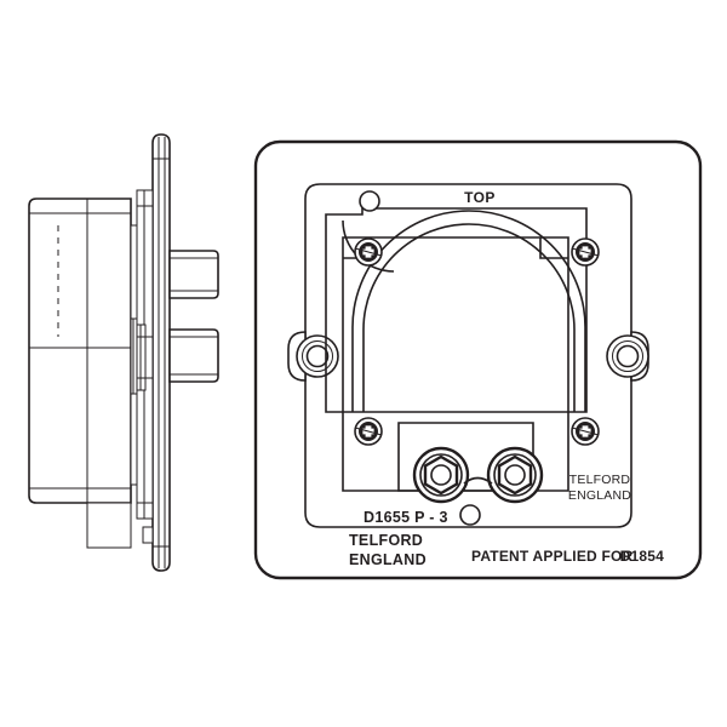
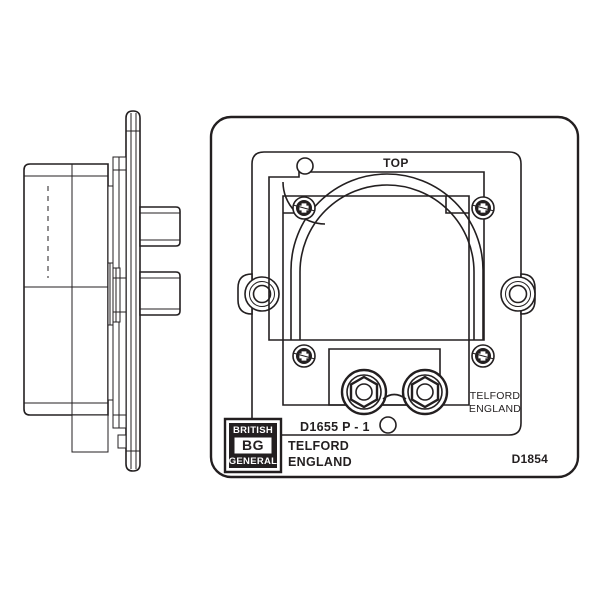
  TOP
  TELFORD
  ENGLAND
- D1655 P - 3
+ D1655 P - 1
+ BRITISH
+ BG
+ GENERAL
  TELFORD
  ENGLAND
- PATENT APPLIED FOR
  D1854
